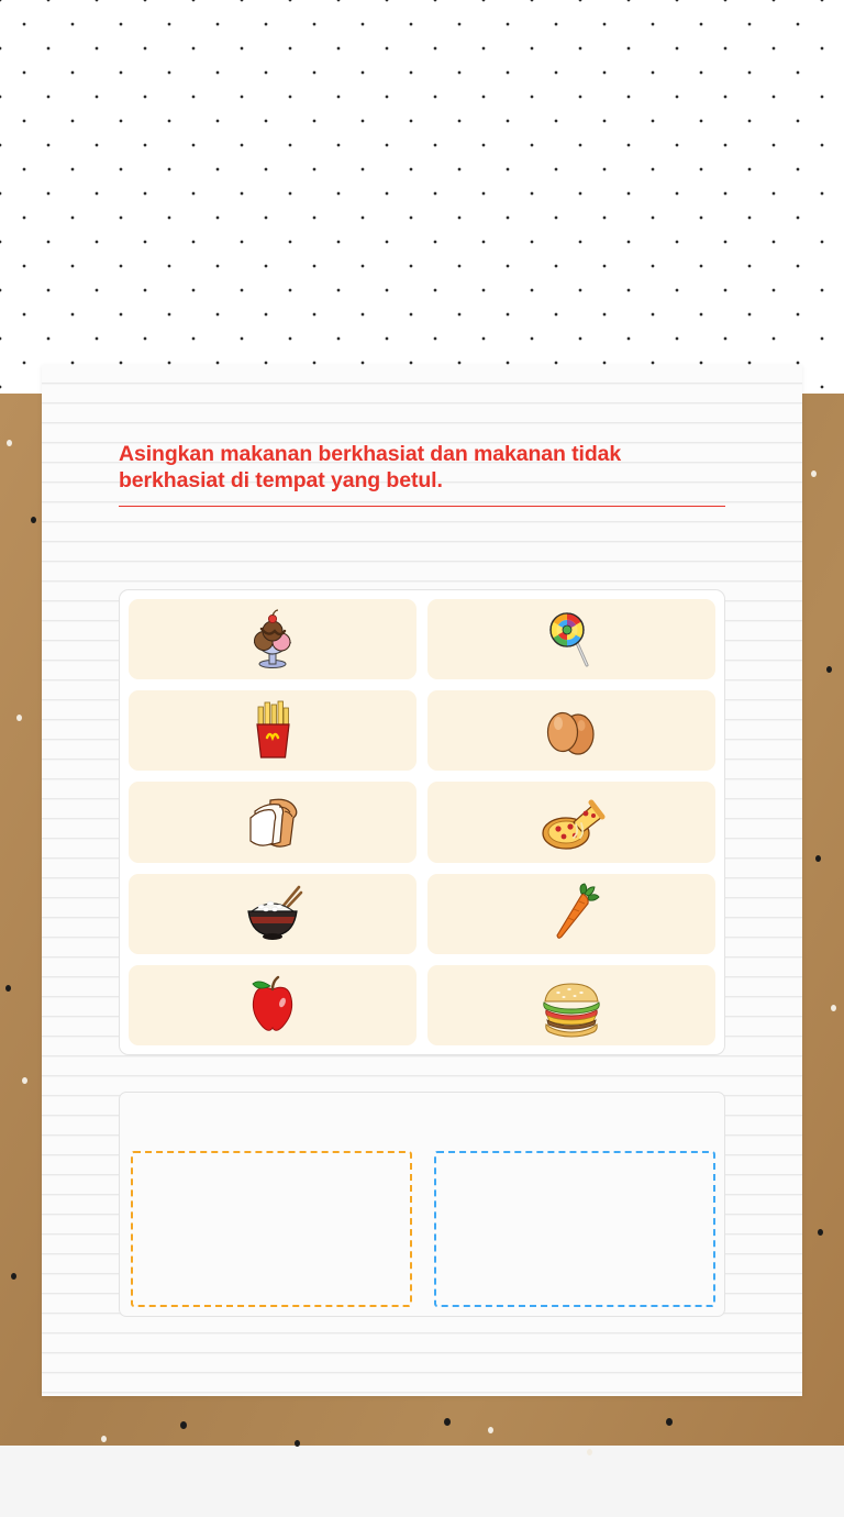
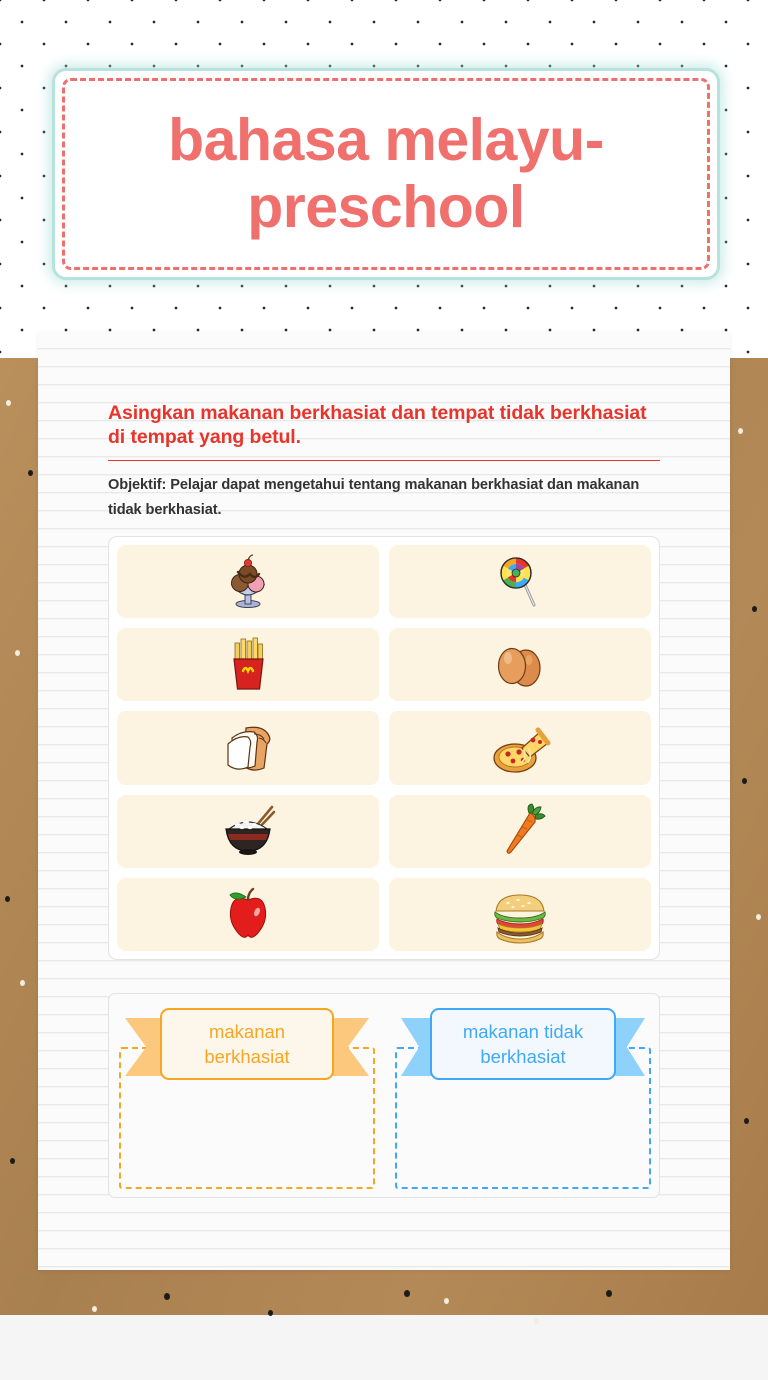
+ bahasa melayu-preschool
- Asingkan makanan berkhasiat dan makanan tidak berkhasiat di tempat yang betul.
+ Asingkan makanan berkhasiat dan tempat tidak berkhasiat di tempat yang betul.
+ Objektif: Pelajar dapat mengetahui tentang makanan berkhasiat dan makanan tidak berkhasiat.
+ makanan berkhasiat
+ makanan tidak berkhasiat
